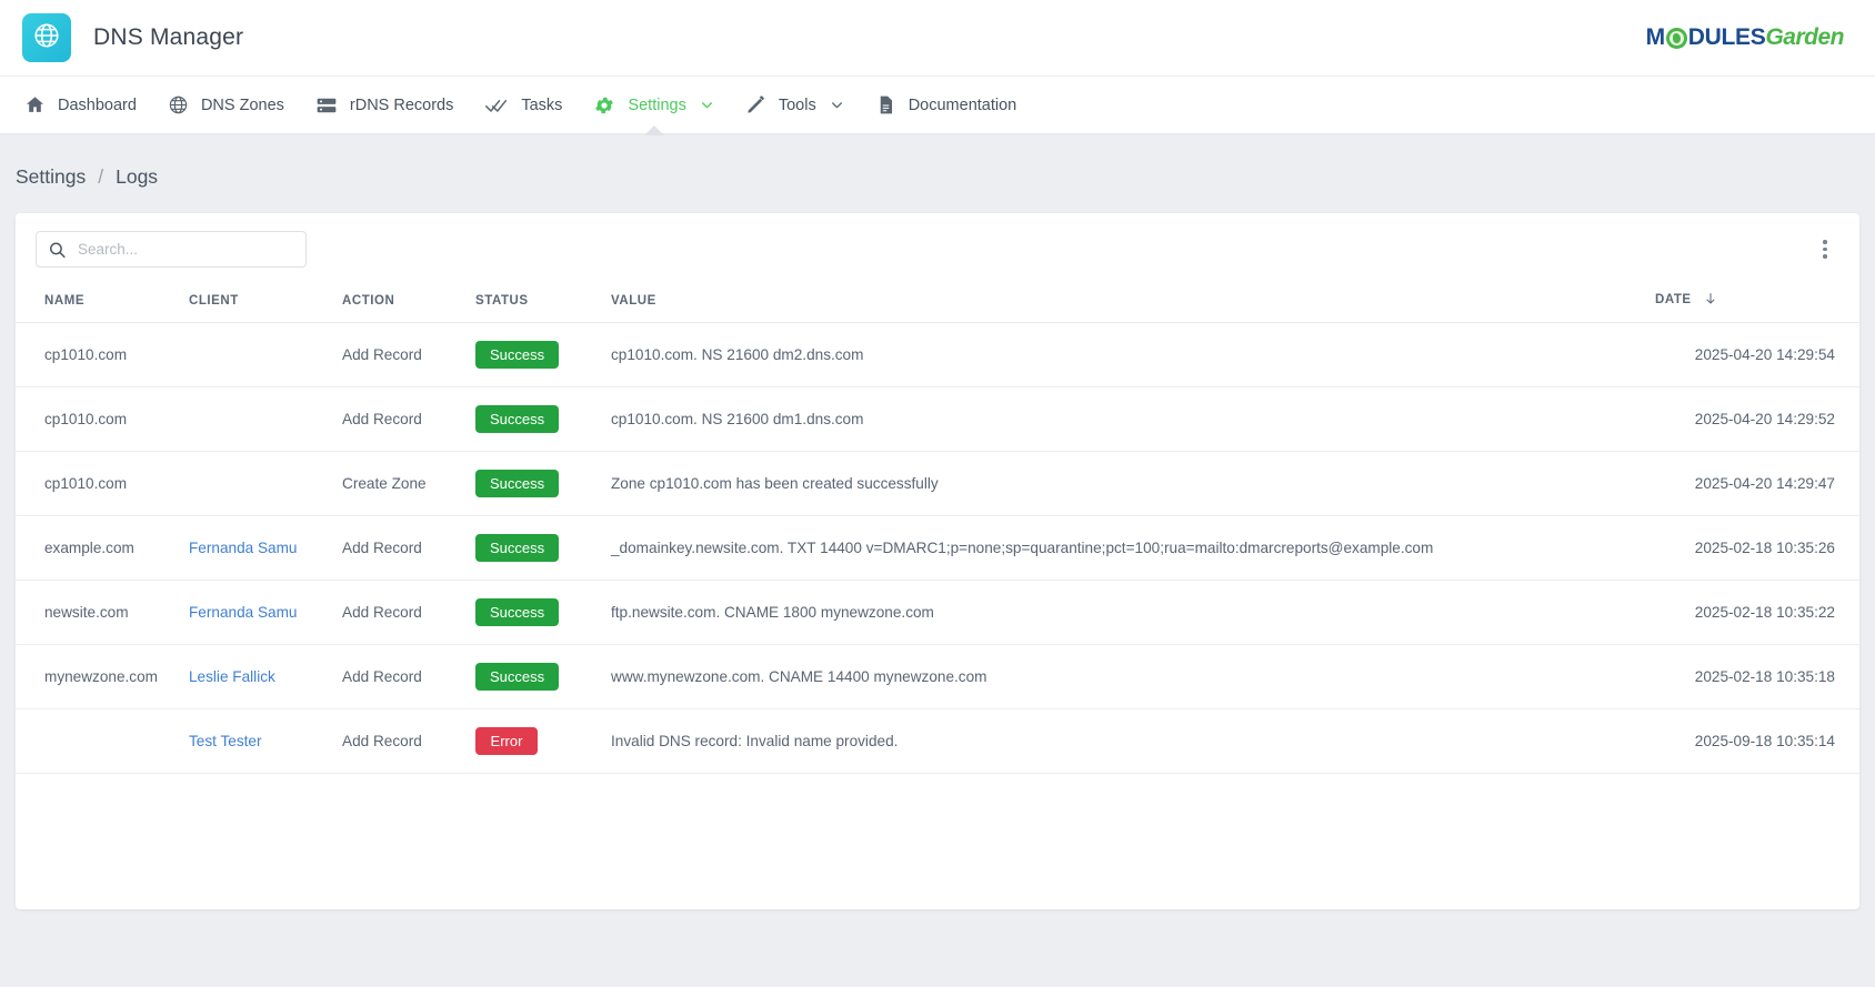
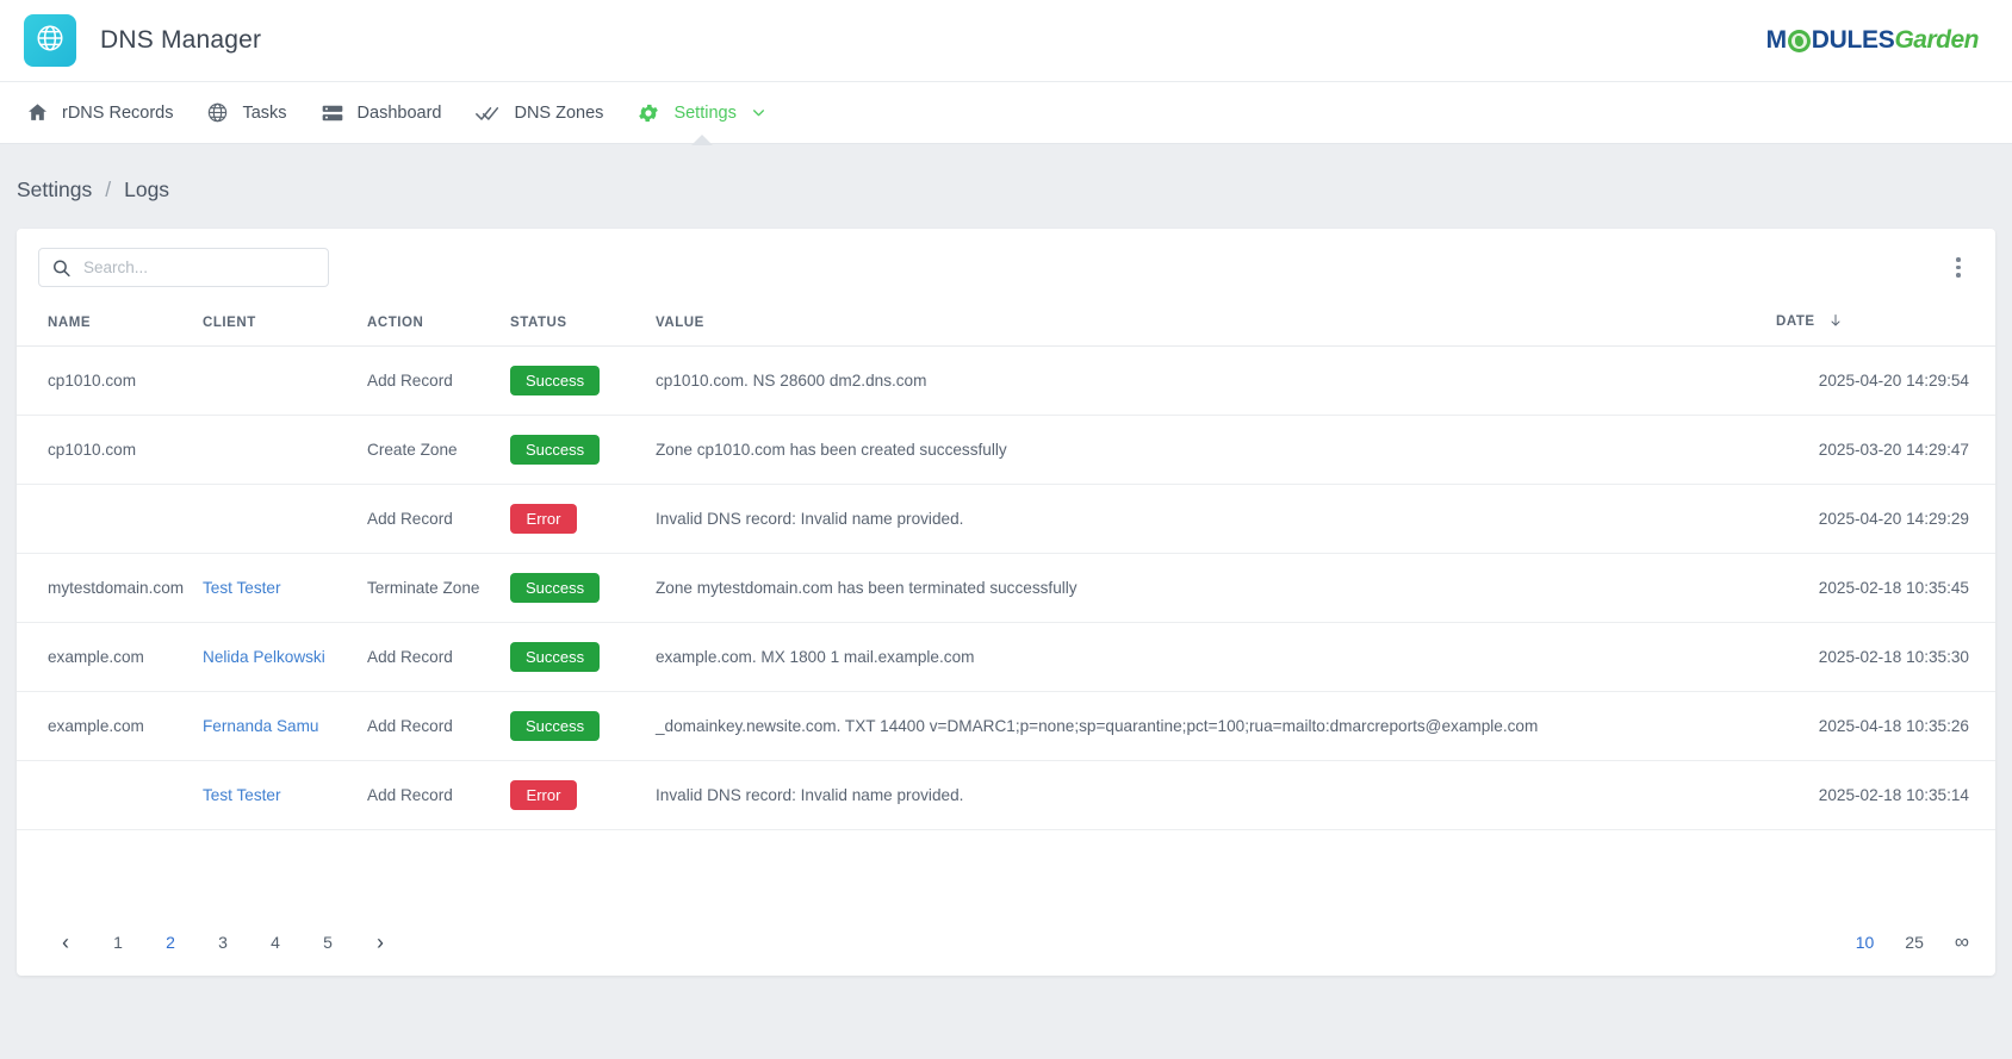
  DNS Manager
  M
  DULES
  Garden
- Dashboard
+ rDNS Records
- DNS Zones
+ Tasks
- rDNS Records
+ Dashboard
- Tasks
+ DNS Zones
  Settings
- Tools
- Documentation
  Settings
  /
  Logs
  Search...
  NAME	CLIENT	ACTION	STATUS	VALUE	DATE
- cp1010.com		Add Record	Success	cp1010.com. NS 21600 dm2.dns.com	2025-04-20 14:29:54
+ cp1010.com		Add Record	Success	cp1010.com. NS 28600 dm2.dns.com	2025-04-20 14:29:54
- cp1010.com		Add Record	Success	cp1010.com. NS 21600 dm1.dns.com	2025-04-20 14:29:52
- cp1010.com		Create Zone	Success	Zone cp1010.com has been created successfully	2025-04-20 14:29:47
+ cp1010.com		Create Zone	Success	Zone cp1010.com has been created successfully	2025-03-20 14:29:47
+ 		Add Record	Error	Invalid DNS record: Invalid name provided.	2025-04-20 14:29:29
+ mytestdomain.com	Test Tester	Terminate Zone	Success	Zone mytestdomain.com has been terminated successfully	2025-02-18 10:35:45
+ example.com	Nelida Pelkowski	Add Record	Success	example.com. MX 1800 1 mail.example.com	2025-02-18 10:35:30
- example.com	Fernanda Samu	Add Record	Success	_domainkey.newsite.com. TXT 14400 v=DMARC1;p=none;sp=quarantine;pct=100;rua=mailto:dmarcreports@example.com	2025-02-18 10:35:26
+ example.com	Fernanda Samu	Add Record	Success	_domainkey.newsite.com. TXT 14400 v=DMARC1;p=none;sp=quarantine;pct=100;rua=mailto:dmarcreports@example.com	2025-04-18 10:35:26
- newsite.com	Fernanda Samu	Add Record	Success	ftp.newsite.com. CNAME 1800 mynewzone.com	2025-02-18 10:35:22
- mynewzone.com	Leslie Fallick	Add Record	Success	www.mynewzone.com. CNAME 14400 mynewzone.com	2025-02-18 10:35:18
- 	Test Tester	Add Record	Error	Invalid DNS record: Invalid name provided.	2025-09-18 10:35:14
+ 	Test Tester	Add Record	Error	Invalid DNS record: Invalid name provided.	2025-02-18 10:35:14
+ ‹
+ 1
+ 2
+ 3
+ 4
+ 5
+ ›
+ 10
+ 25
+ ∞
